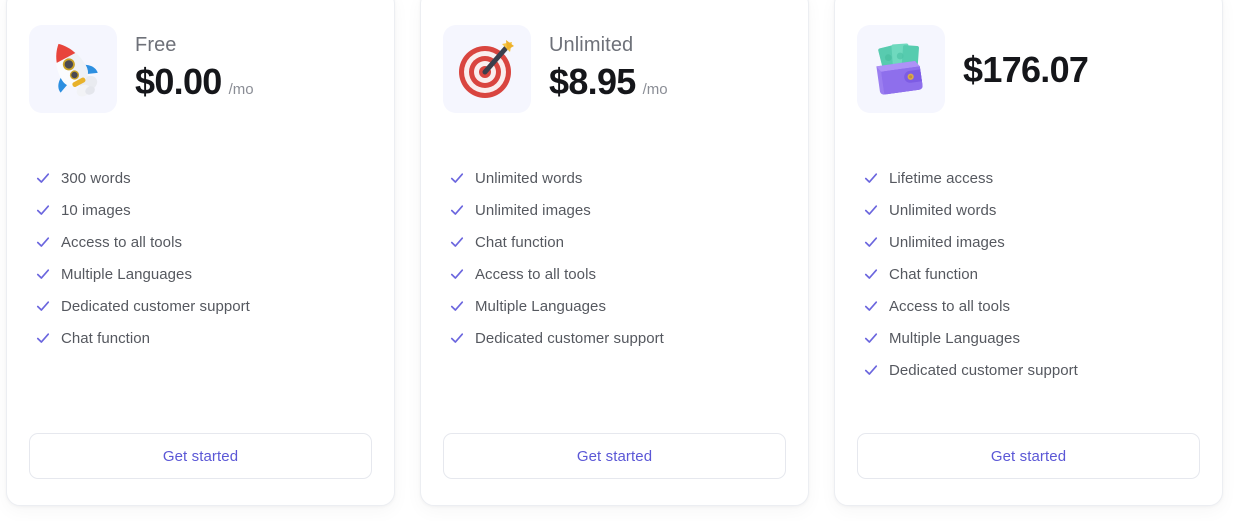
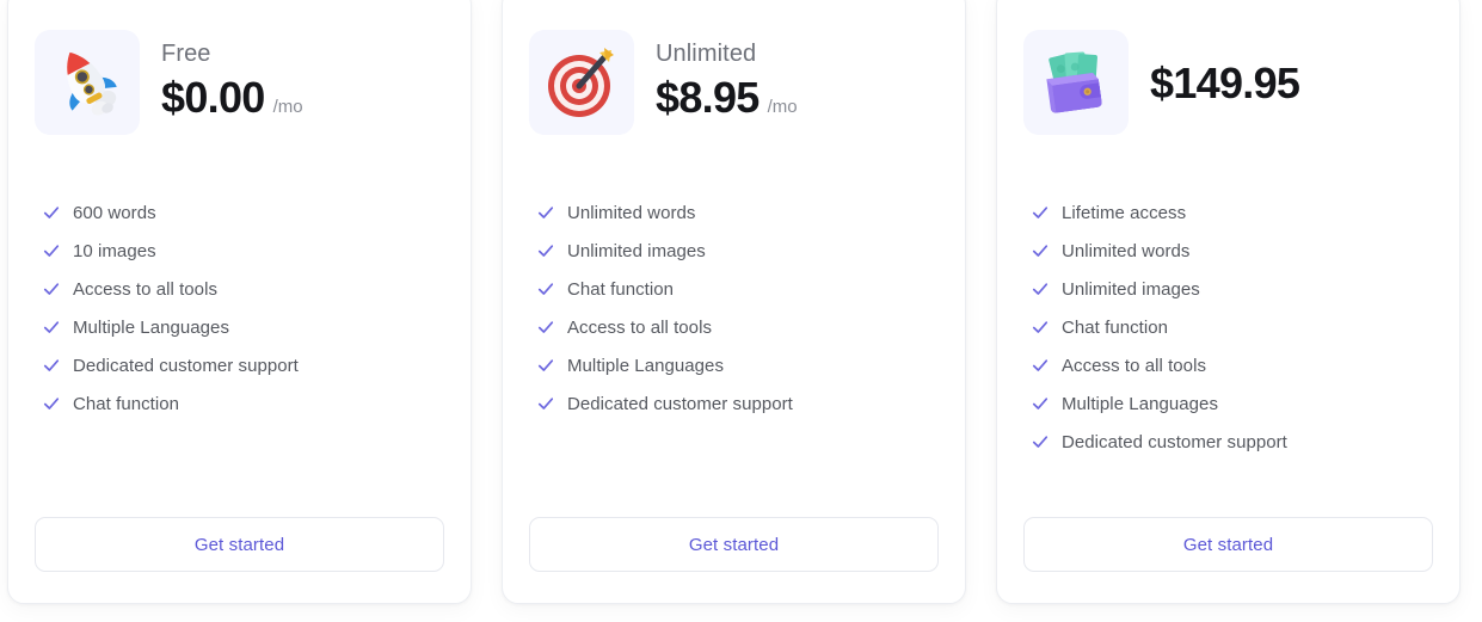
  Free
  $0.00
  /mo
- 300 words
+ 600 words
  10 images
  Access to all tools
  Multiple Languages
  Dedicated customer support
  Chat function
  Get started
  Unlimited
  $8.95
  /mo
  Unlimited words
  Unlimited images
  Chat function
  Access to all tools
  Multiple Languages
  Dedicated customer support
  Get started
- $176.07
+ $149.95
  Lifetime access
  Unlimited words
  Unlimited images
  Chat function
  Access to all tools
  Multiple Languages
  Dedicated customer support
  Get started
